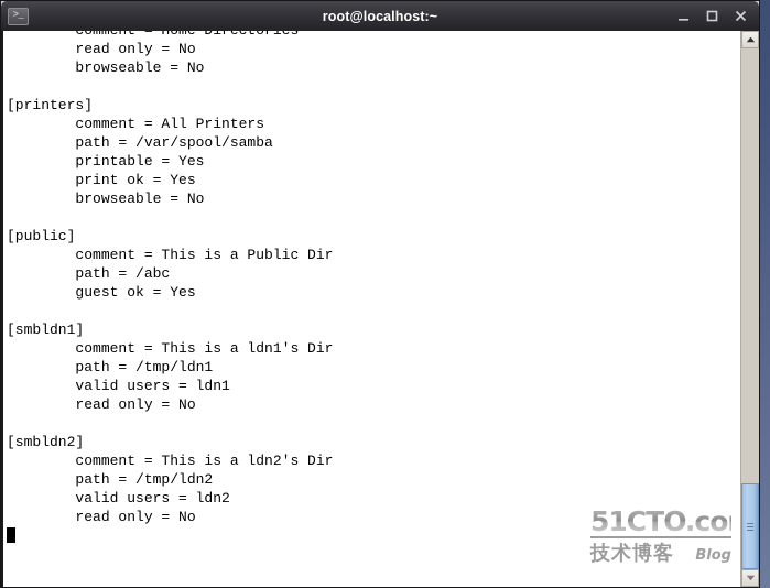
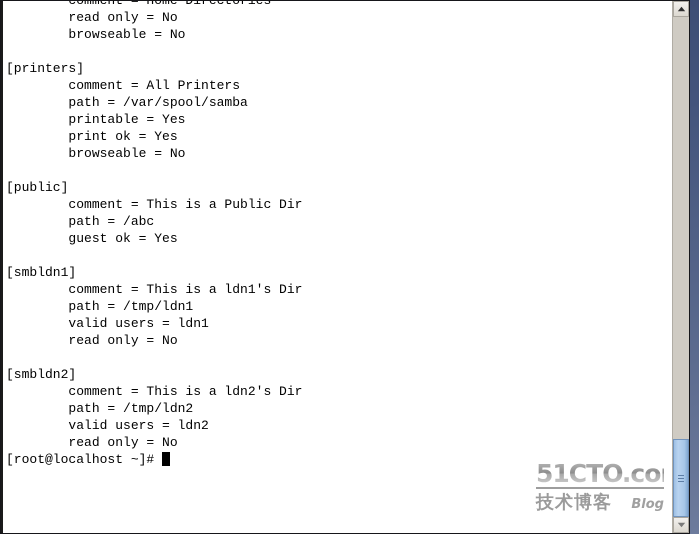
- >_
- root@localhost:~
  comment = Home Directories
  read only = No
  browseable = No
  [printers]
  comment = All Printers
  path = /var/spool/samba
  printable = Yes
  print ok = Yes
  browseable = No
  [public]
  comment = This is a Public Dir
  path = /abc
  guest ok = Yes
  [smbldn1]
  comment = This is a ldn1's Dir
  path = /tmp/ldn1
  valid users = ldn1
  read only = No
  [smbldn2]
  comment = This is a ldn2's Dir
  path = /tmp/ldn2
  valid users = ldn2
  read only = No
+ [root@localhost ~]#
  51CTO.co
  技术博客
  Blog
